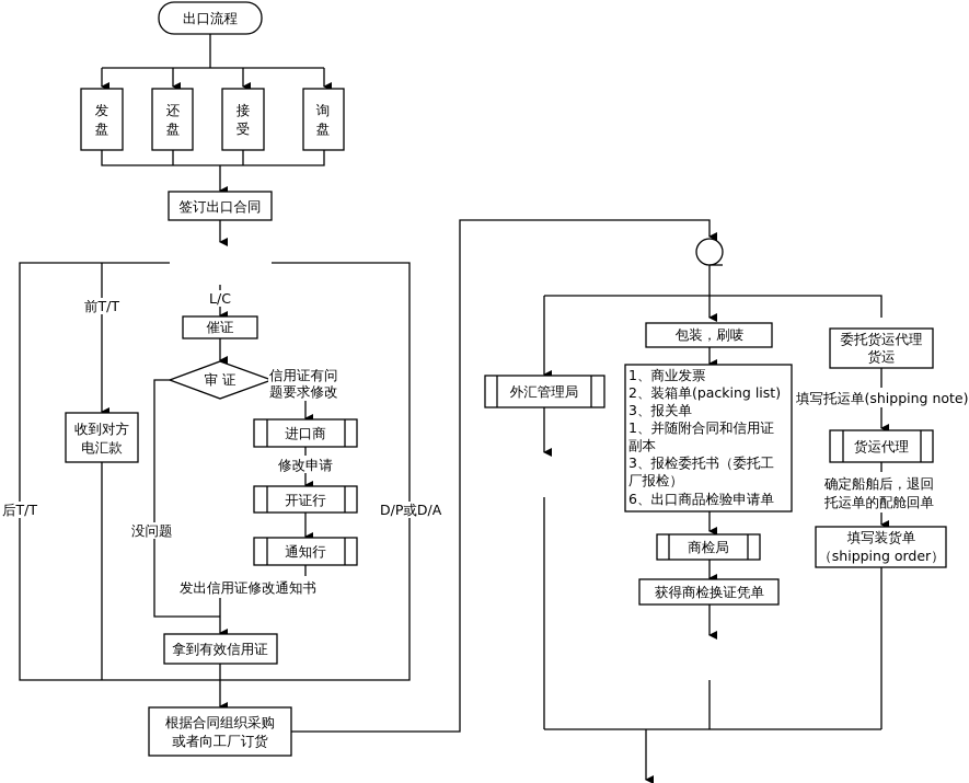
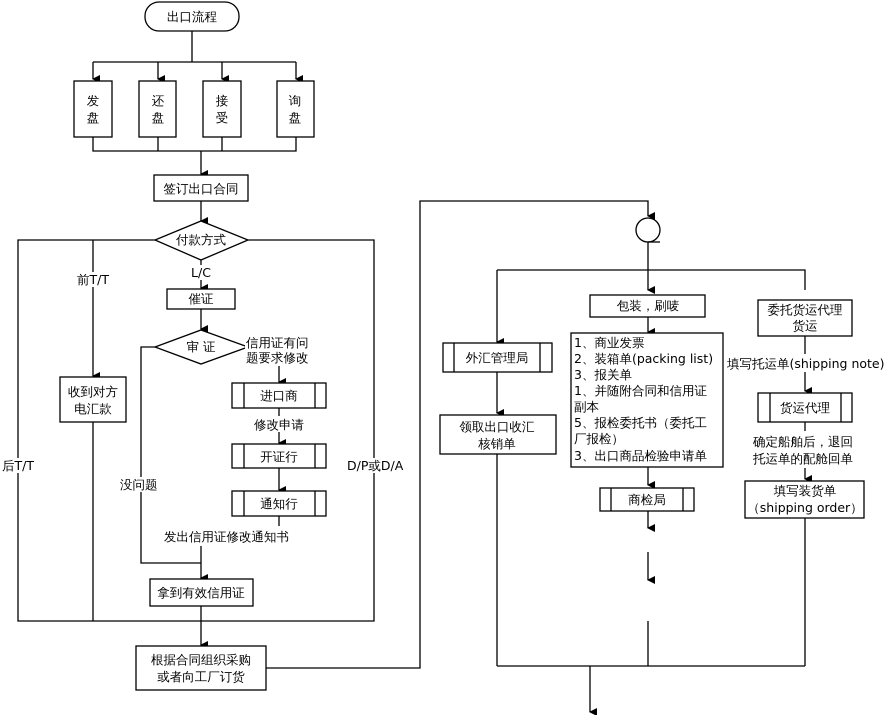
  出口流程
  发
  盘
  还
  盘
  接
  受
  询
  盘
  签订出口合同
+ 付款方式
  催证
  审 证
  收到对方
  电汇款
  进口商
  开证行
  通知行
  拿到有效信用证
  根据合同组织采购
  或者向工厂订货
  包装，刷唛
  1、商业发票
  2、装箱单(packing list)
  3、报关单
  1、并随附合同和信用证
  副本
- 3、报检委托书（委托工
+ 5、报检委托书（委托工
  厂报检）
- 6、出口商品检验申请单
+ 3、出口商品检验申请单
  外汇管理局
+ 领取出口收汇
+ 核销单
  商检局
- 获得商检换证凭单
  委托货运代理
  货运
  货运代理
  填写装货单
  （shipping order）
  L/C
  前T/T
  后T/T
  D/P或D/A
  信用证有问
  题要求修改
  修改申请
  没问题
  发出信用证修改通知书
  填写托运单(shipping note)
  确定船舶后，退回
  托运单的配舱回单
